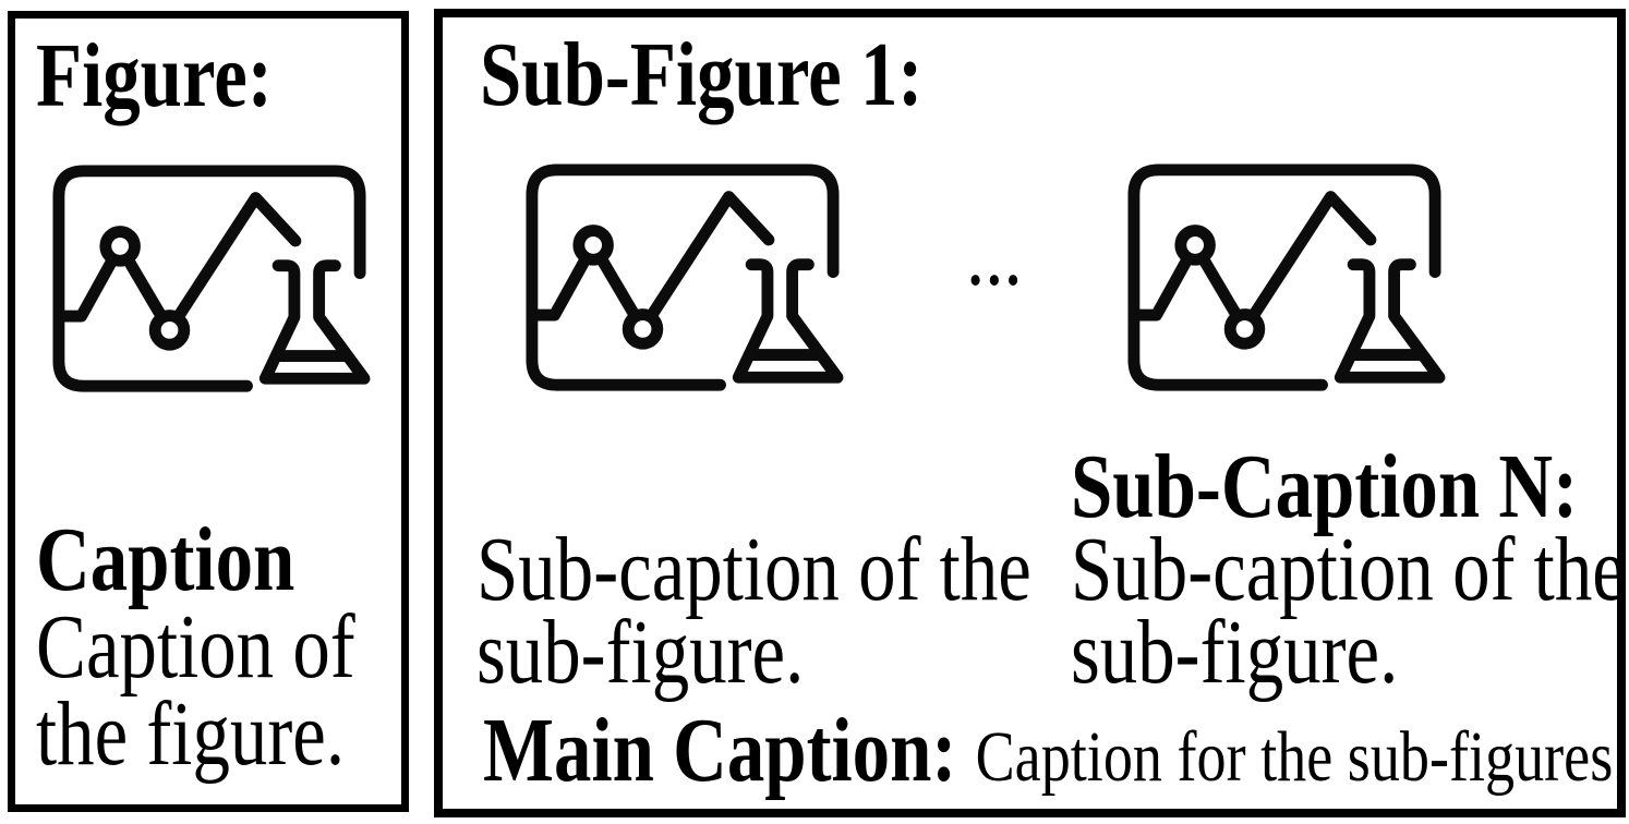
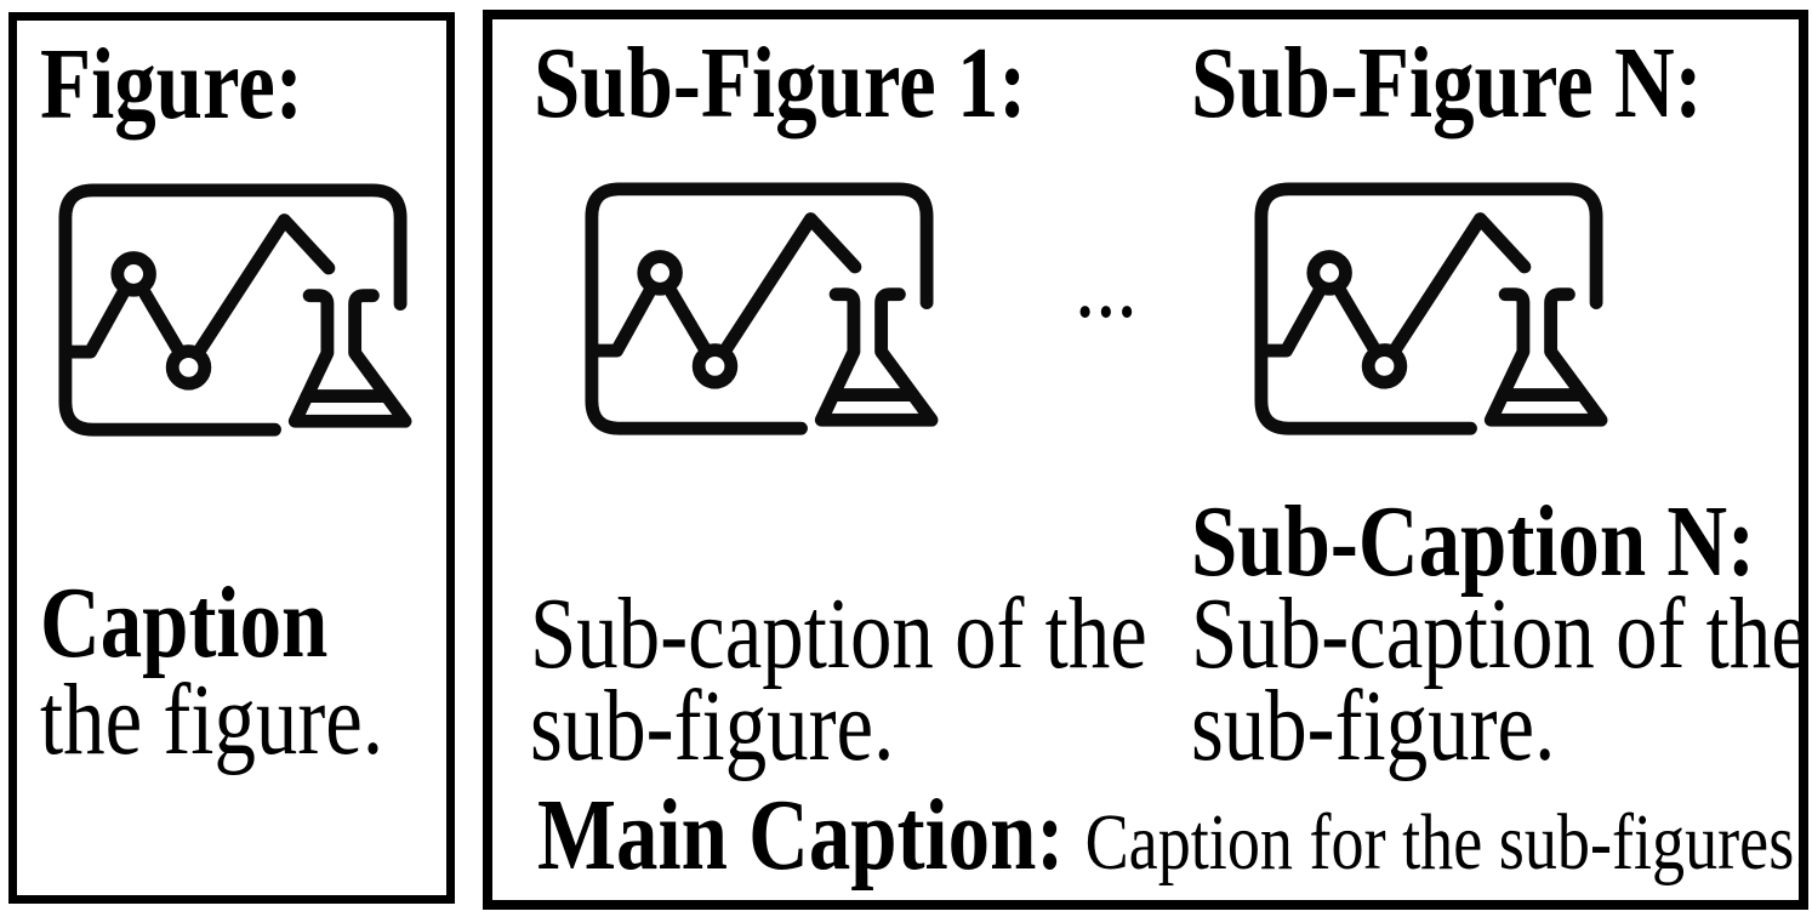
  Figure:
  Caption
- Caption of
  the figure.
  Sub-Figure 1:
  ...
+ Sub-Figure N:
  Sub-caption of the
  sub-figure.
  Sub-Caption N:
  Sub-caption of the
  sub-figure.
  Main Caption: Caption for the sub-figures.
